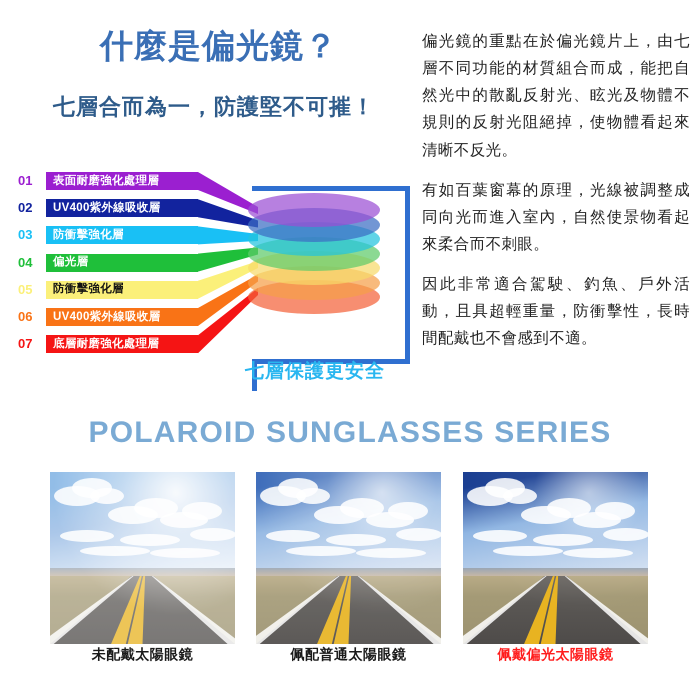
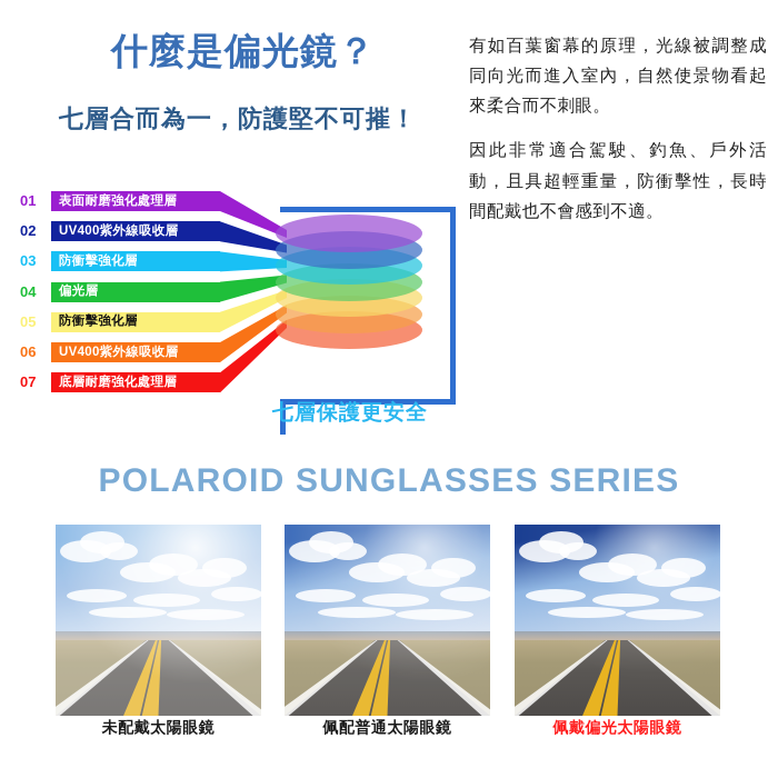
  什麼是偏光鏡？
  七層合而為一，防護堅不可摧！
- 偏光鏡的重點在於偏光鏡片上，由七層不同功能的材質組合而成，能把自然光中的散亂反射光、眩光及物體不規則的反射光阻絕掉，使物體看起來清晰不反光。
  有如百葉窗幕的原理，光線被調整成同向光而進入室內，自然使景物看起來柔合而不刺眼。
  因此非常適合駕駛、釣魚、戶外活動，且具超輕重量，防衝擊性，長時間配戴也不會感到不適。
  01
  表面耐磨強化處理層
  02
  UV400紫外線吸收層
  03
  防衝擊強化層
  04
  偏光層
  05
  防衝擊強化層
  06
  UV400紫外線吸收層
  07
  底層耐磨強化處理層
  七層保護更安全
  POLAROID SUNGLASSES SERIES
  未配戴太陽眼鏡
  佩配普通太陽眼鏡
  佩戴偏光太陽眼鏡
